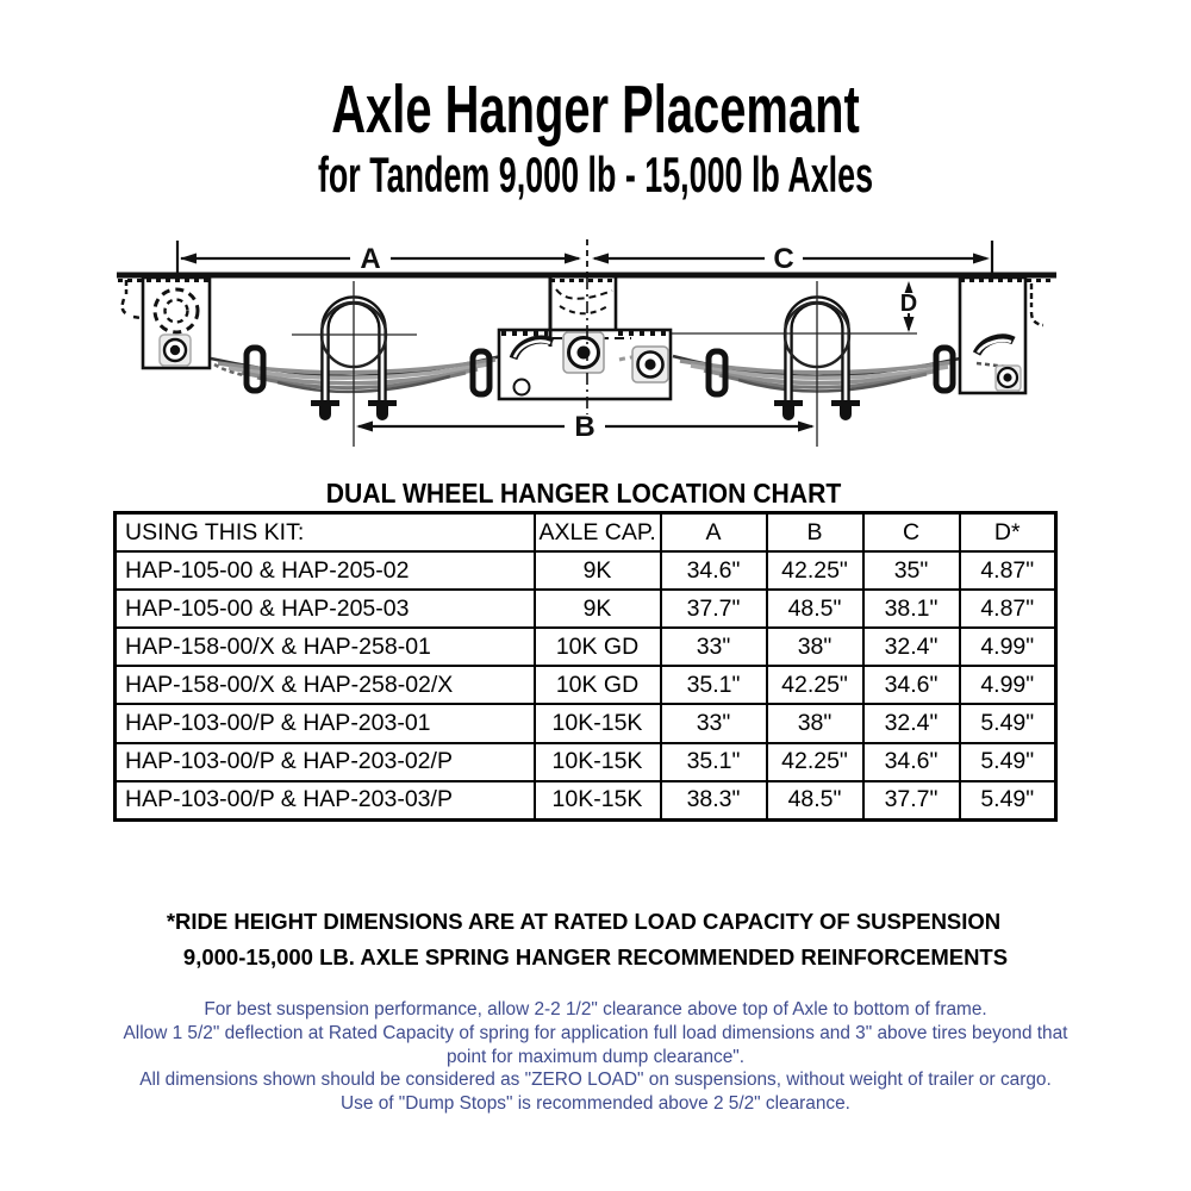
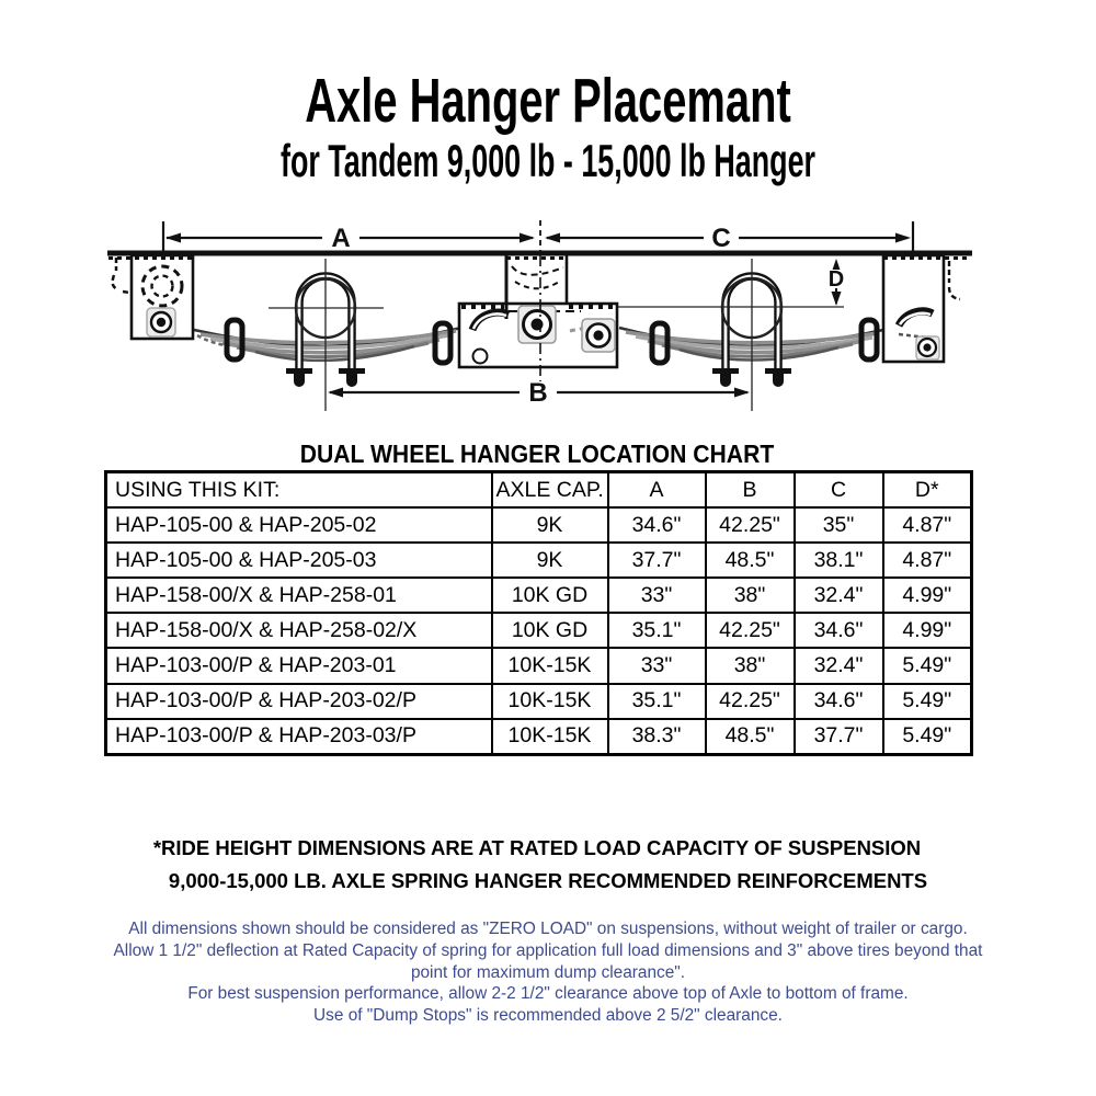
  Axle Hanger Placemant
- for Tandem 9,000 lb - 15,000 lb Axles
+ for Tandem 9,000 lb - 15,000 lb Hanger
  A
  C
  B
  D
  DUAL WHEEL HANGER LOCATION CHART
  USING THIS KIT:	AXLE CAP.	A	B	C	D*
  HAP-105-00 & HAP-205-02	9K	34.6"	42.25"	35"	4.87"
  HAP-105-00 & HAP-205-03	9K	37.7"	48.5"	38.1"	4.87"
  HAP-158-00/X & HAP-258-01	10K GD	33"	38"	32.4"	4.99"
  HAP-158-00/X & HAP-258-02/X	10K GD	35.1"	42.25"	34.6"	4.99"
  HAP-103-00/P & HAP-203-01	10K-15K	33"	38"	32.4"	5.49"
  HAP-103-00/P & HAP-203-02/P	10K-15K	35.1"	42.25"	34.6"	5.49"
  HAP-103-00/P & HAP-203-03/P	10K-15K	38.3"	48.5"	37.7"	5.49"
  *RIDE HEIGHT DIMENSIONS ARE AT RATED LOAD CAPACITY OF SUSPENSION
  9,000-15,000 LB. AXLE SPRING HANGER RECOMMENDED REINFORCEMENTS
- For best suspension performance, allow 2-2 1/2" clearance above top of Axle to bottom of frame.
+ All dimensions shown should be considered as "ZERO LOAD" on suspensions, without weight of trailer or cargo.
- Allow 1 5/2" deflection at Rated Capacity of spring for application full load dimensions and 3" above tires beyond that
+ Allow 1 1/2" deflection at Rated Capacity of spring for application full load dimensions and 3" above tires beyond that
  point for maximum dump clearance".
- All dimensions shown should be considered as "ZERO LOAD" on suspensions, without weight of trailer or cargo.
+ For best suspension performance, allow 2-2 1/2" clearance above top of Axle to bottom of frame.
  Use of "Dump Stops" is recommended above 2 5/2" clearance.
